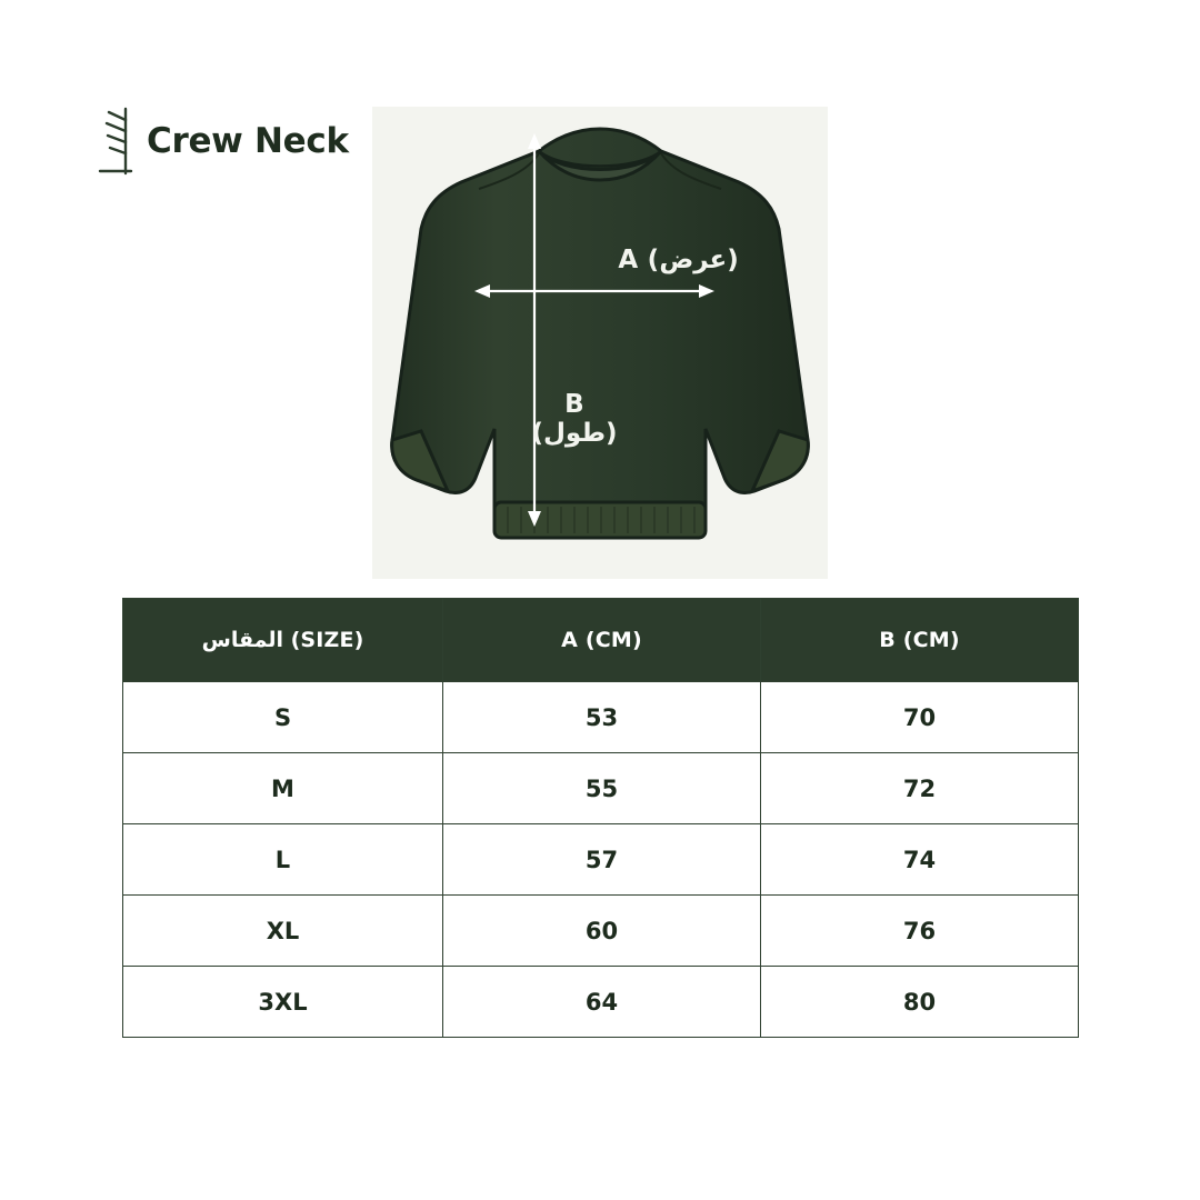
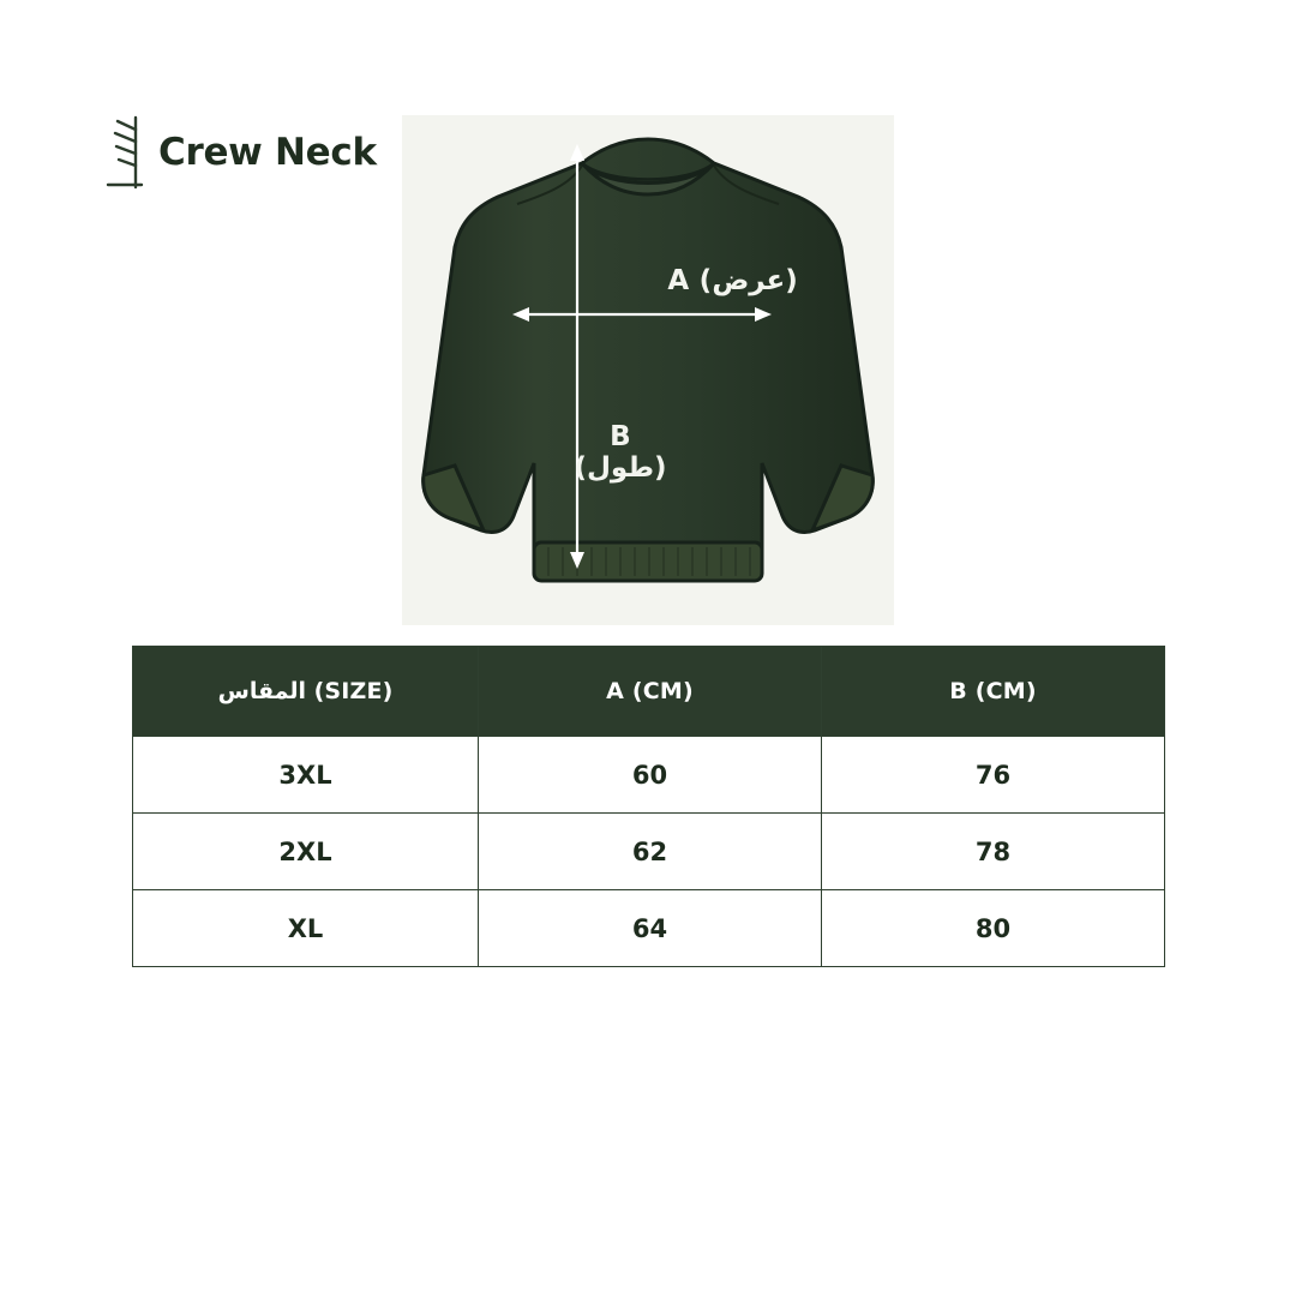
  Crew Neck
  A (عرض)
  B
  (طول)
  المقاس (SIZE)	A (CM)	B (CM)
- S	53	70
- M	55	72
- L	57	74
- XL	60	76
+ 3XL	60	76
+ 2XL	62	78
- 3XL	64	80
+ XL	64	80
